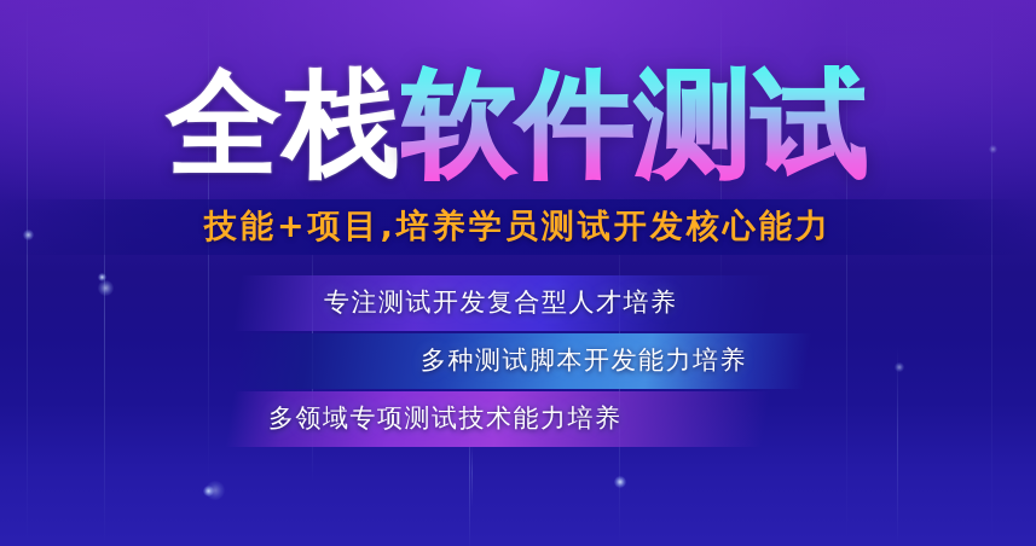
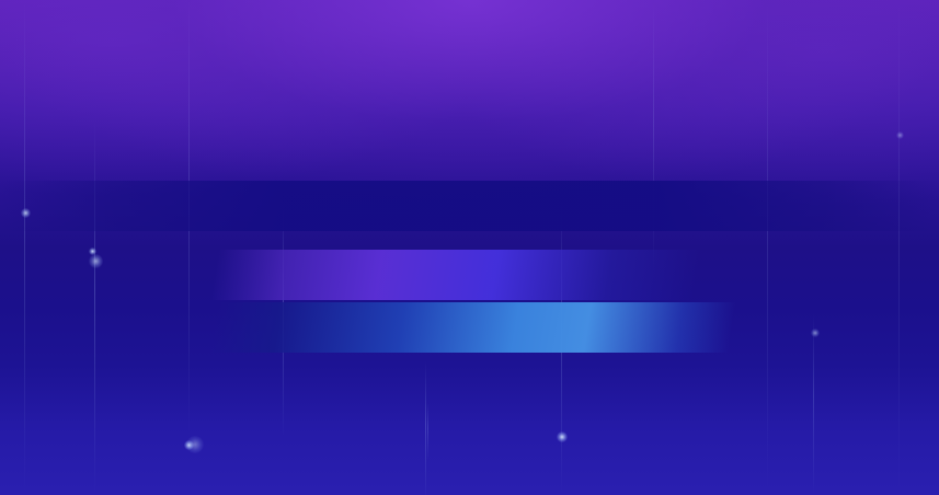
- 全栈
- 软件测试
- 技能+项目,培养学员测试开发核心能力
- 专注测试开发复合型人才培养
- 多种测试脚本开发能力培养
- 多领域专项测试技术能力培养
